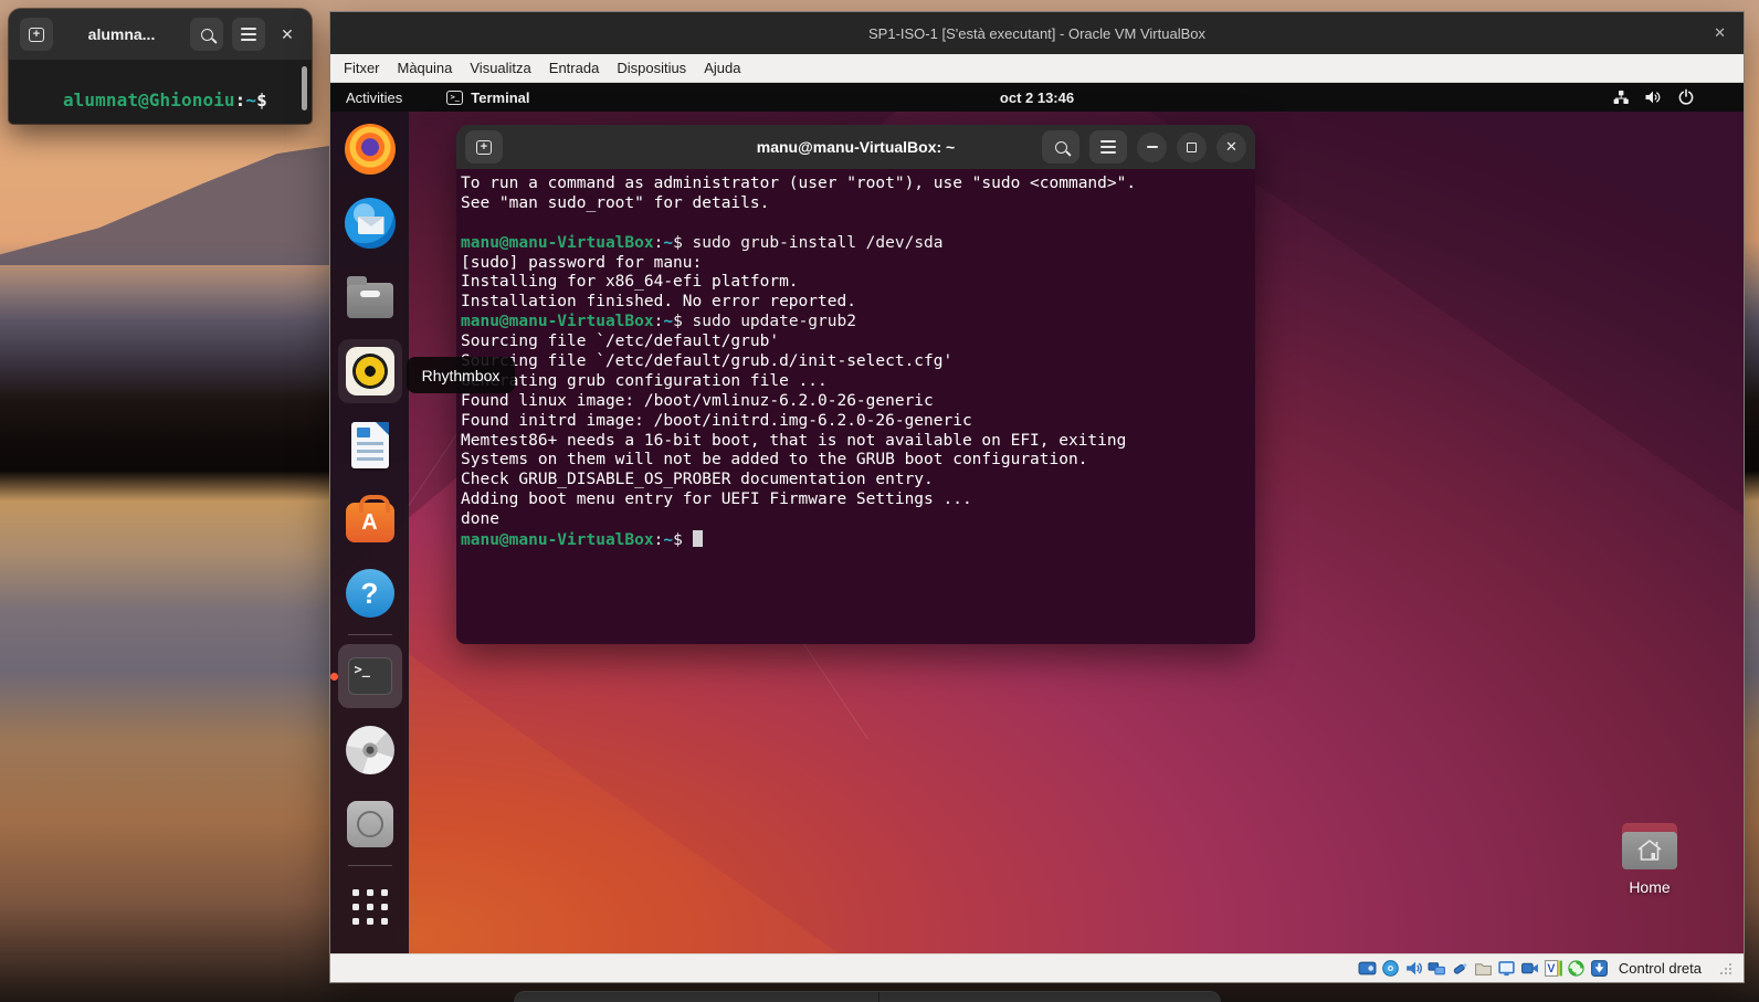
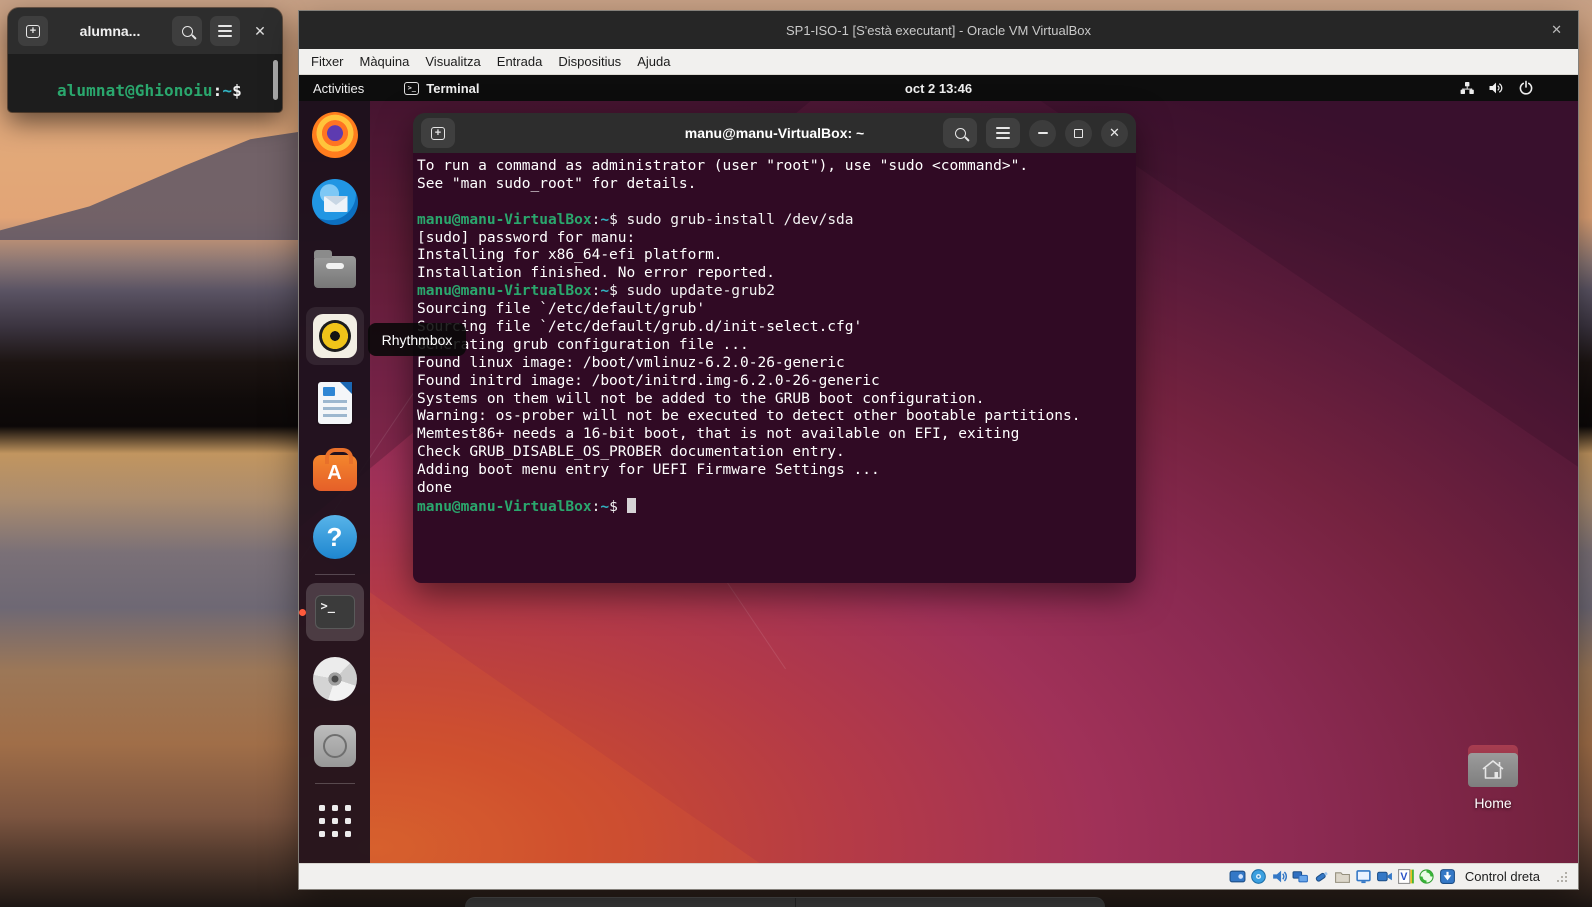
  +
  alumna...
  ✕
  alumnat@Ghionoiu:~$
  SP1-ISO-1 [S'està executant] - Oracle VM VirtualBox
  ✕
  Fitxer
  Màquina
  Visualitza
  Entrada
  Dispositius
  Ajuda
  Activities
  >_
  Terminal
  oct 2 13:46
  A
  ?
  >_
  Rhythmbox
  +
  manu@manu-VirtualBox: ~
  ✕
  To run a command as administrator (user "root"), use "sudo <command>".
  See "man sudo_root" for details.
  manu@manu-VirtualBox:~$ sudo grub-install /dev/sda
  [sudo] password for manu:
  Installing for x86_64-efi platform.
  Installation finished. No error reported.
  manu@manu-VirtualBox:~$ sudo update-grub2
  Sourcing file `/etc/default/grub'
  Sourcing file `/etc/default/grub.d/init-select.cfg'
  Generating grub configuration file ...
  Found linux image: /boot/vmlinuz-6.2.0-26-generic
  Found initrd image: /boot/initrd.img-6.2.0-26-generic
- Memtest86+ needs a 16-bit boot, that is not available on EFI, exiting
+ Systems on them will not be added to the GRUB boot configuration.
+ Warning: os-prober will not be executed to detect other bootable partitions.
- Systems on them will not be added to the GRUB boot configuration.
+ Memtest86+ needs a 16-bit boot, that is not available on EFI, exiting
  Check GRUB_DISABLE_OS_PROBER documentation entry.
  Adding boot menu entry for UEFI Firmware Settings ...
  done
  manu@manu-VirtualBox:~$
  Home
  V
  Control dreta
